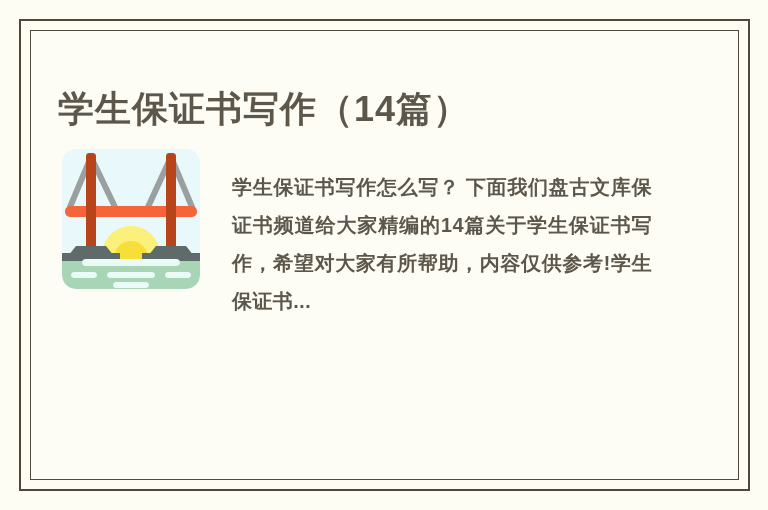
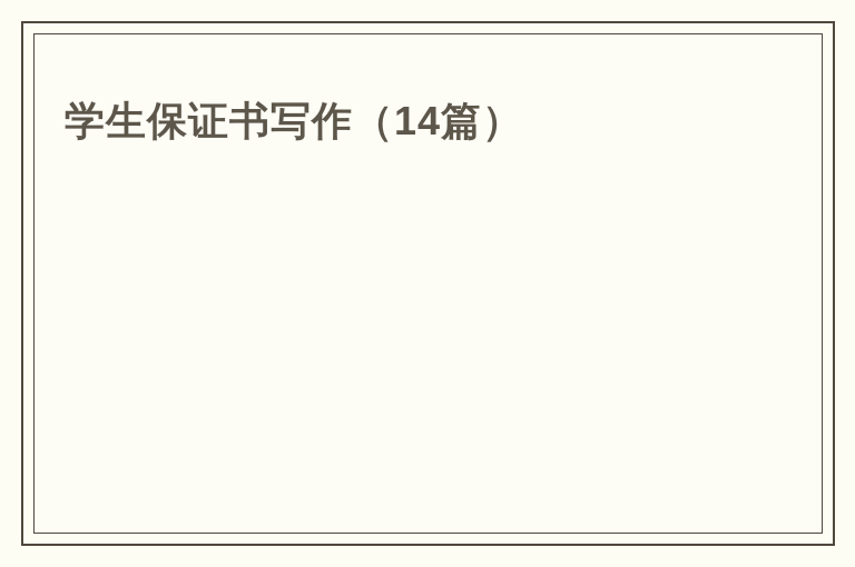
  学生保证书写作（14篇）
- 学生保证书写作怎么写？ 下面我们盘古文库保证书频道给大家精编的14篇关于学生保证书写作，希望对大家有所帮助，内容仅供参考!学生保证书...
